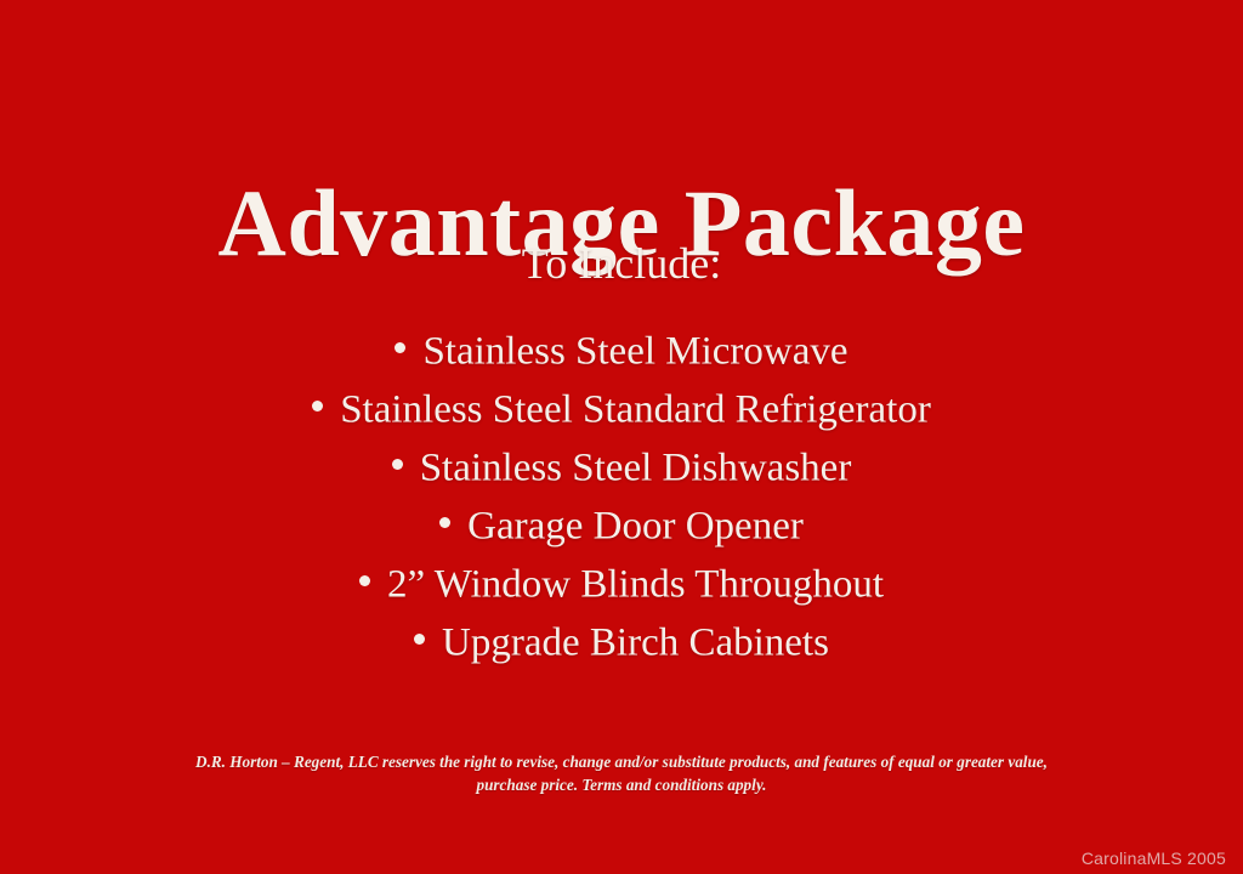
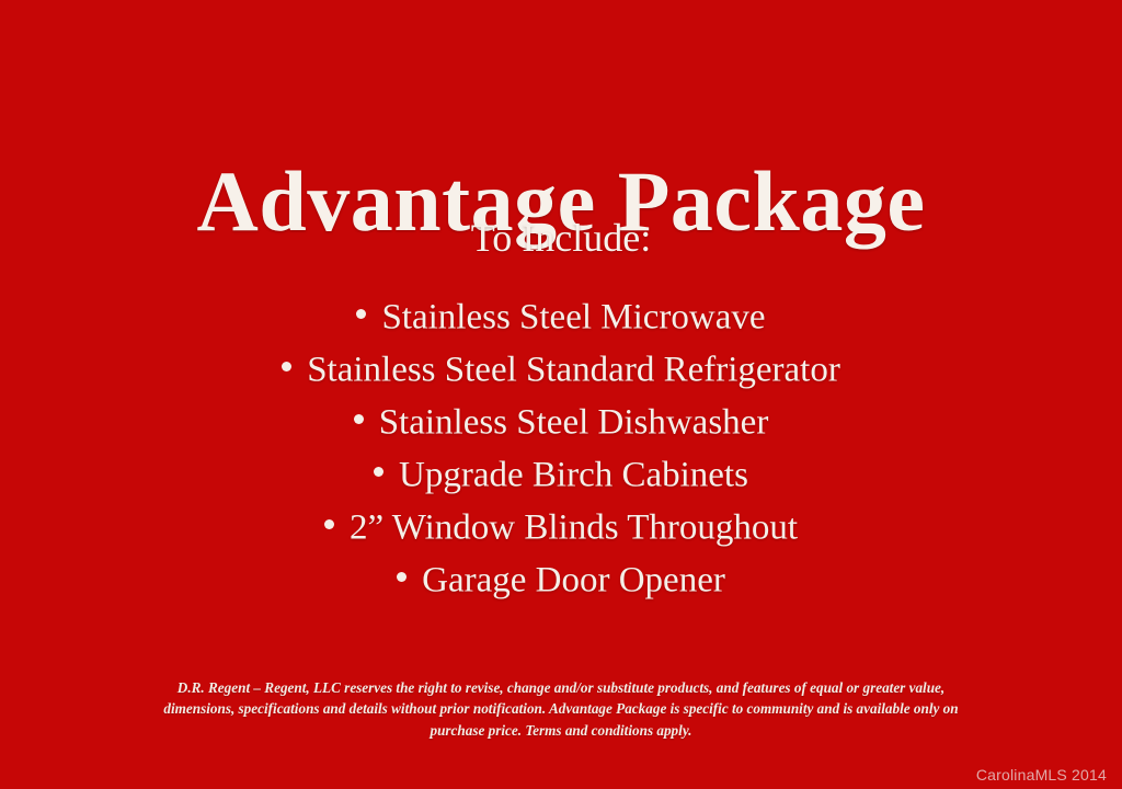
  Advantage Package
  To Include:
  Stainless Steel Microwave
  Stainless Steel Standard Refrigerator
  Stainless Steel Dishwasher
- Garage Door Opener
+ Upgrade Birch Cabinets
  2” Window Blinds Throughout
- Upgrade Birch Cabinets
+ Garage Door Opener
- D.R. Horton – Regent, LLC reserves the right to revise, change and/or substitute products, and features of equal or greater value,
+ D.R. Regent – Regent, LLC reserves the right to revise, change and/or substitute products, and features of equal or greater value,
+ dimensions, specifications and details without prior notification. Advantage Package is specific to community and is available only on
  purchase price. Terms and conditions apply.
- CarolinaMLS 2005
+ CarolinaMLS 2014
